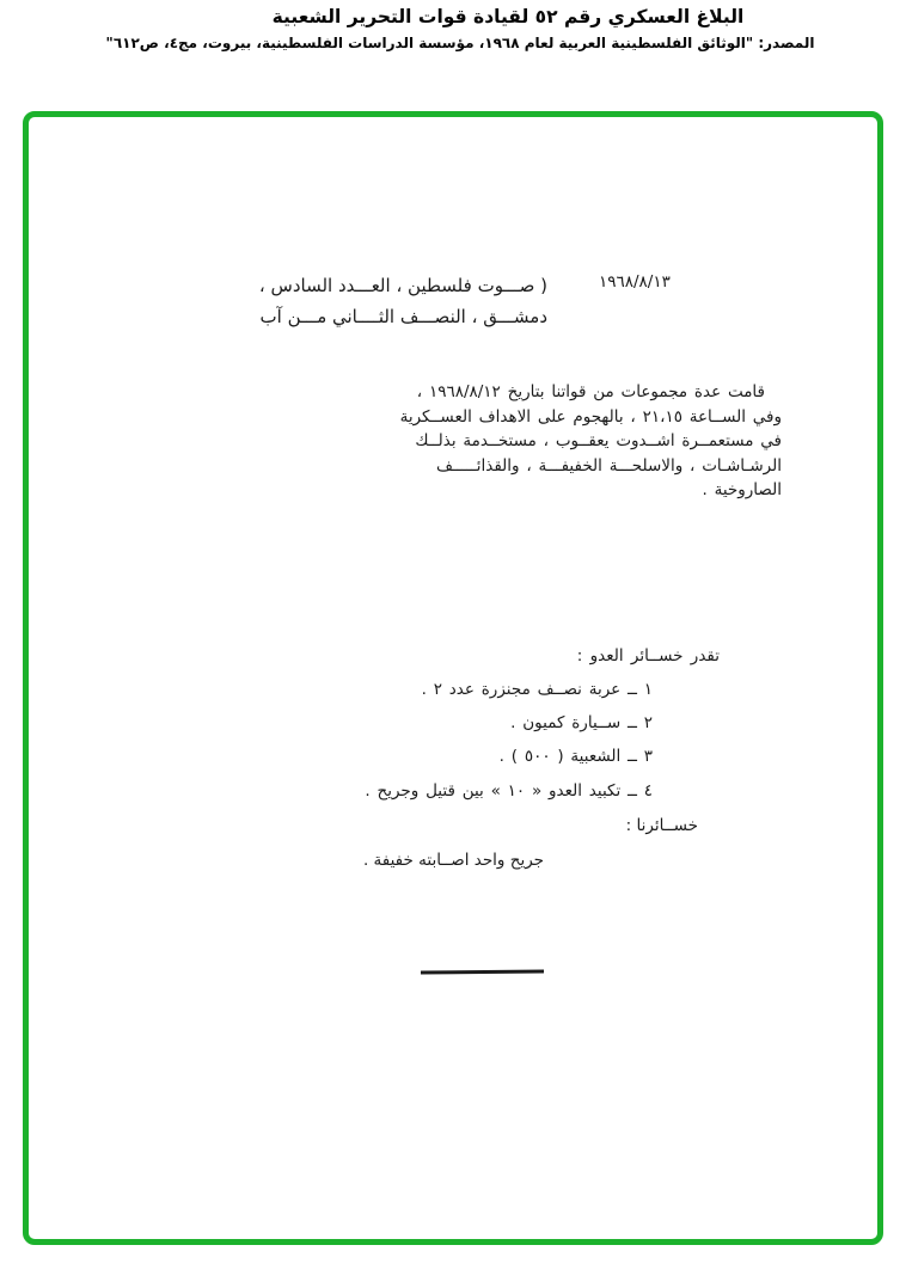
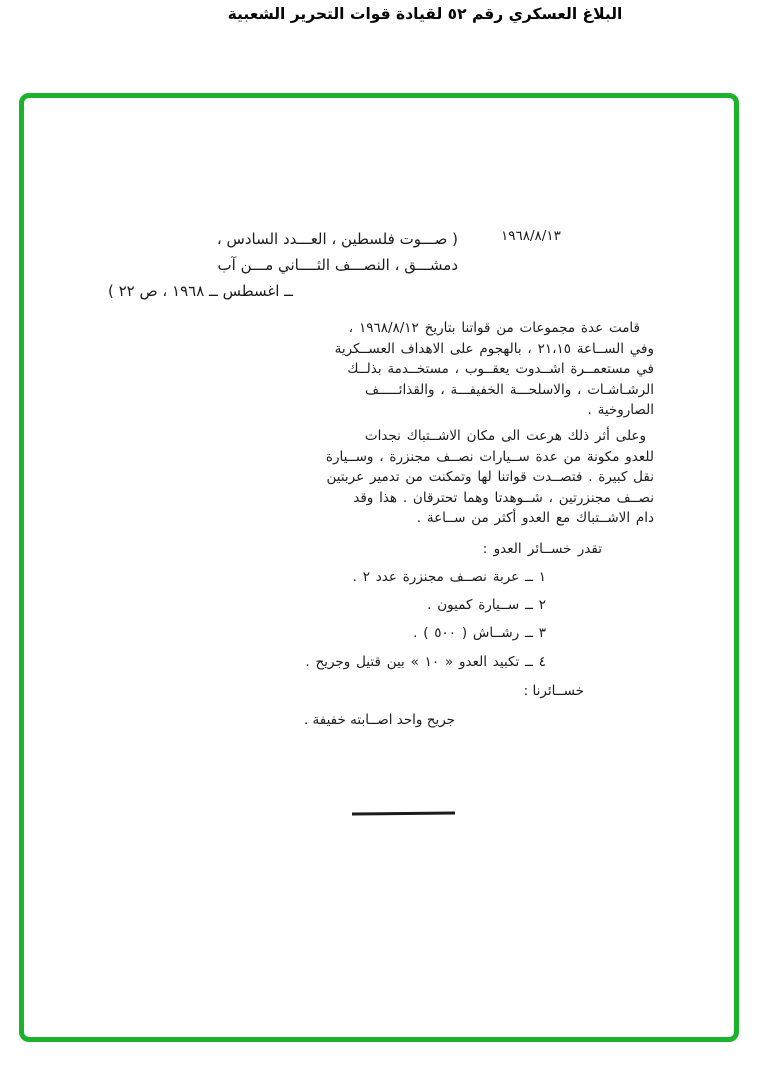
  البلاغ العسكري رقم ٥٢ لقيادة قوات التحرير الشعبية
- المصدر: "الوثائق الفلسطينية العربية لعام ١٩٦٨، مؤسسة الدراسات الفلسطينية، بيروت، مج٤، ص٦١٢"
  ١٩٦٨/٨/١٣
  ( صـــوت فلسطين ، العـــدد السادس ،
  دمشـــق ، النصـــف الثــــاني مـــن آب
+ ــ اغسطس ــ ١٩٦٨ ، ص ٢٢ )
  قامت عدة مجموعات من قواتنا بتاريخ ١٩٦٨/٨/١٢ ،
  وفي الســاعة ٢١،١٥ ، بالهجوم على الاهداف العســكرية
  في مستعمــرة اشــدوت يعقــوب ، مستخــدمة بذلــك
  الرشـاشـات ، والاسلحـــة الخفيفـــة ، والقذائـــــف
  الصاروخية .
+ وعلى أثر ذلك هرعت الى مكان الاشــتباك نجدات
+ للعدو مكونة من عدة ســيارات نصــف مجنزرة ، وســيارة
+ نقل كبيرة . فتصــدت قواتنا لها وتمكنت من تدمير عربتين
+ نصــف مجنزرتين ، شــوهدتا وهما تحترقان . هذا وقد
+ دام الاشــتباك مع العدو أكثر من ســاعة .
  تقدر خســائر العدو :
  ١ ــ عربة نصــف مجنزرة عدد ٢ .
  ٢ ــ ســيارة كميون .
- ٣ ــ الشعبية ( ٥٠٠ ) .
+ ٣ ــ رشــاش ( ٥٠٠ ) .
  ٤ ــ تكبيد العدو « ١٠ » بين قتيل وجريح .
  خســائرنا :
  جريح واحد اصــابته خفيفة .
